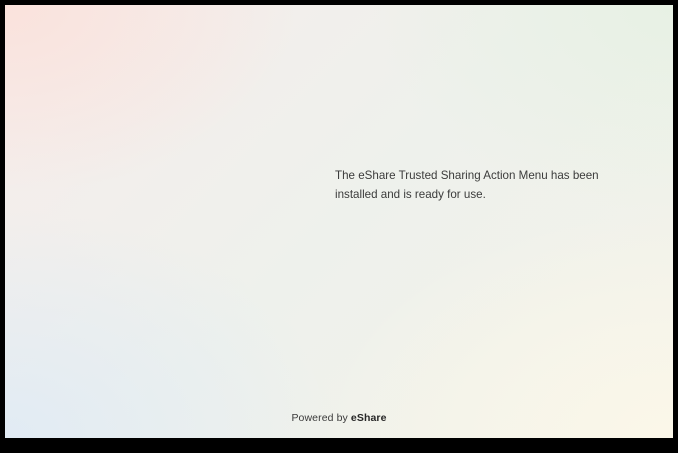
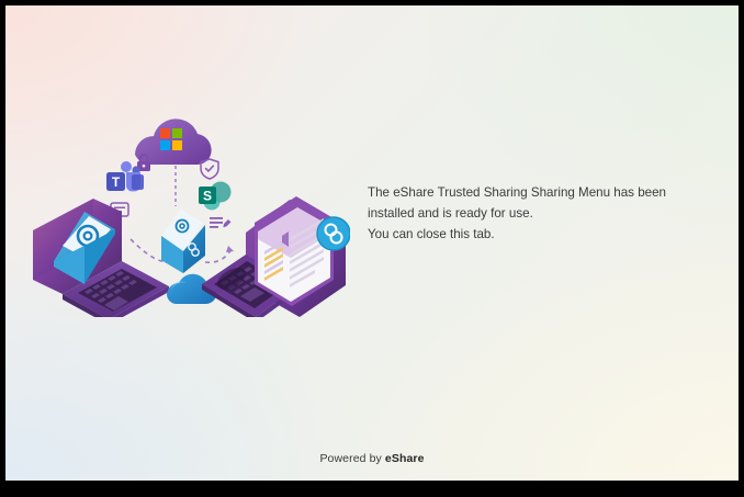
+ T
+ S
- The eShare Trusted Sharing Action Menu has been installed and is ready for use.
+ The eShare Trusted Sharing Sharing Menu has been installed and is ready for use.
+ You can close this tab.
  Powered by eShare
